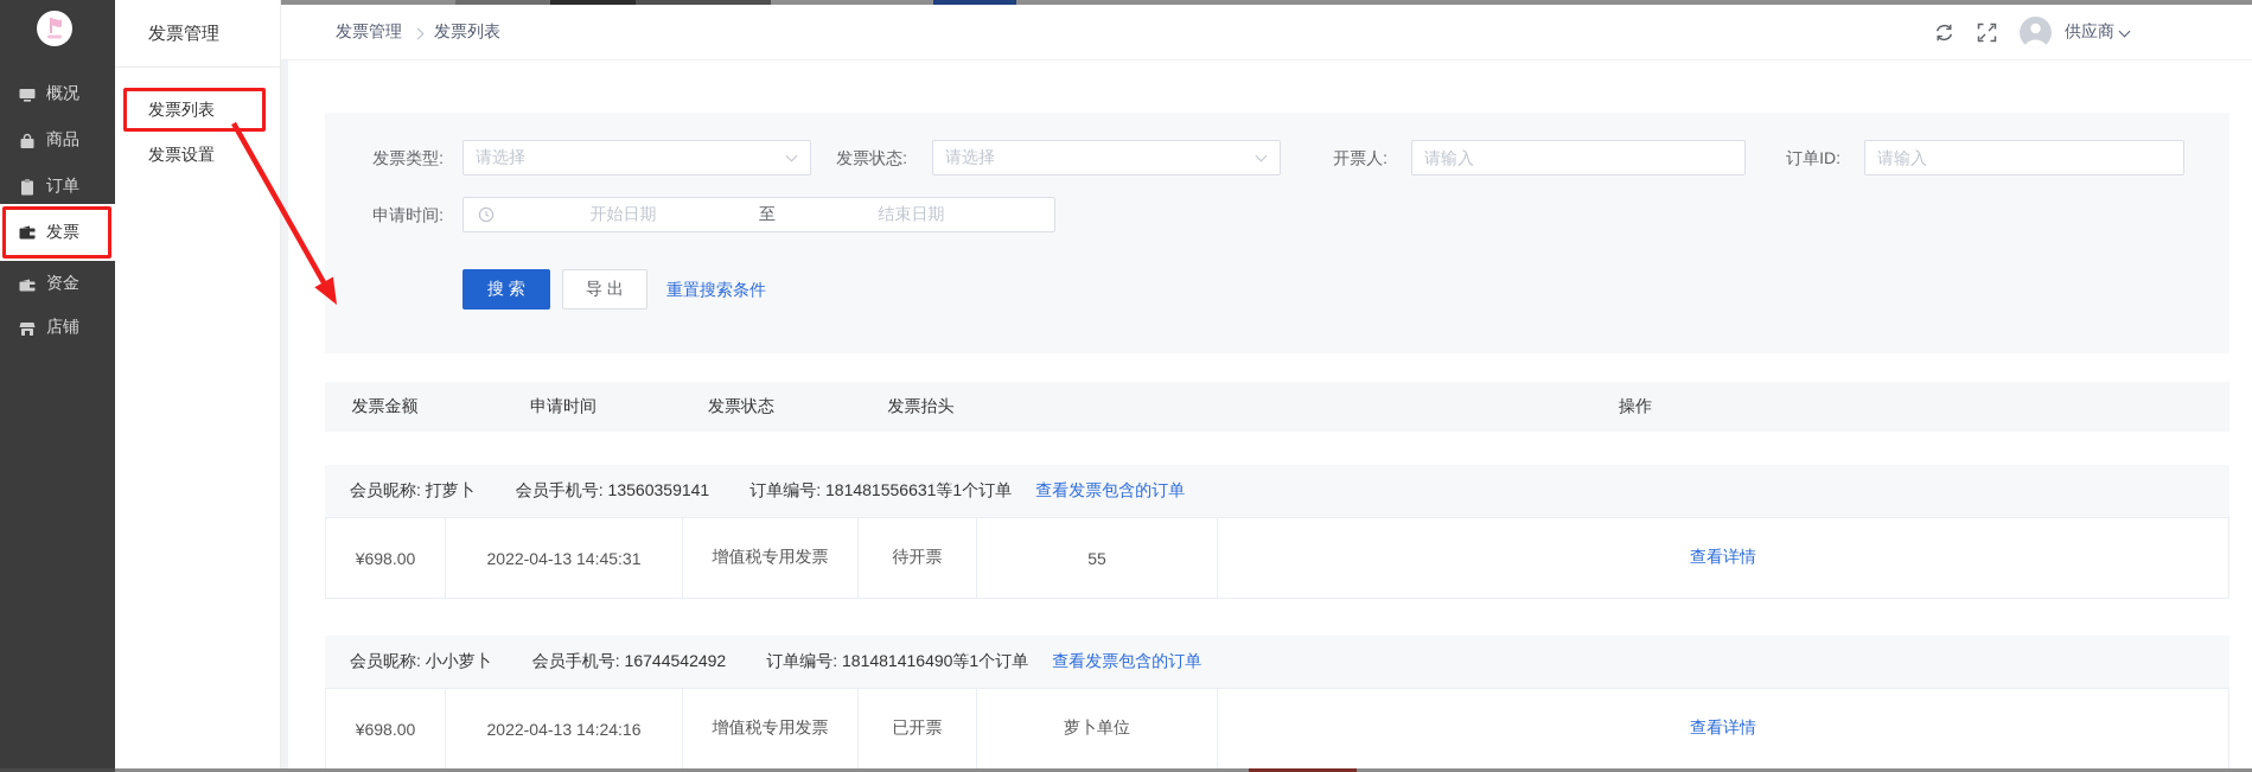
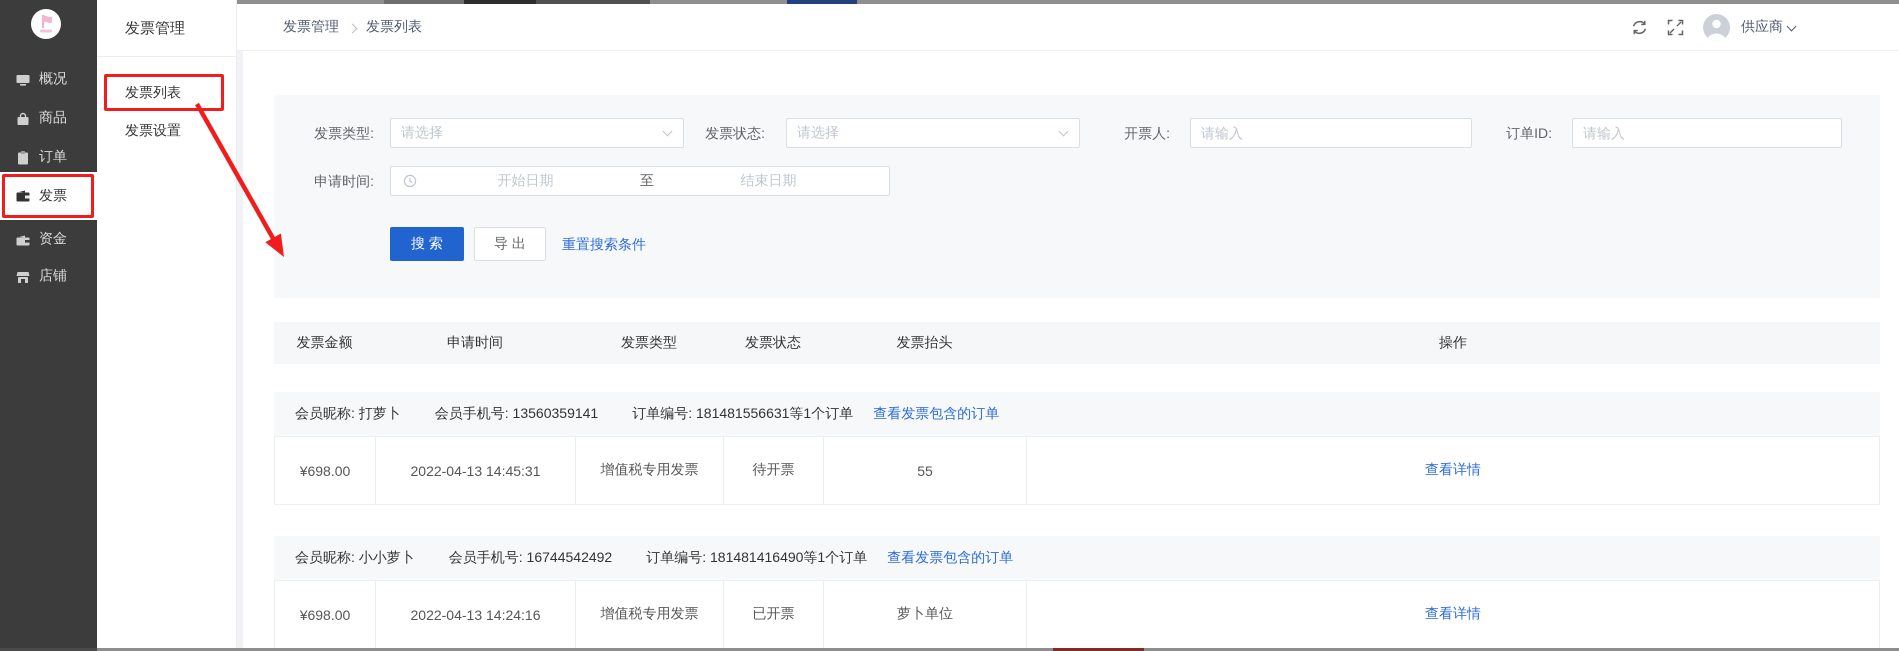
  概况
  商品
  订单
  发票
  资金
  店铺
  发票管理
  发票列表
  发票设置
  发票管理
  发票列表
  供应商
  发票类型:
  请选择
  发票状态:
  请选择
  开票人:
  请输入
  订单ID:
  请输入
  申请时间:
  开始日期
  至
  结束日期
  搜 索
  导 出
  重置搜索条件
  发票金额
  申请时间
+ 发票类型
  发票状态
  发票抬头
  操作
  会员昵称: 打萝卜
  会员手机号: 13560359141
  订单编号: 181481556631等1个订单
  查看发票包含的订单
  ¥698.00
  2022-04-13 14:45:31
  增值税专用发票
  待开票
  55
  查看详情
  会员昵称: 小小萝卜
  会员手机号: 16744542492
  订单编号: 181481416490等1个订单
  查看发票包含的订单
  ¥698.00
  2022-04-13 14:24:16
  增值税专用发票
  已开票
  萝卜单位
  查看详情
